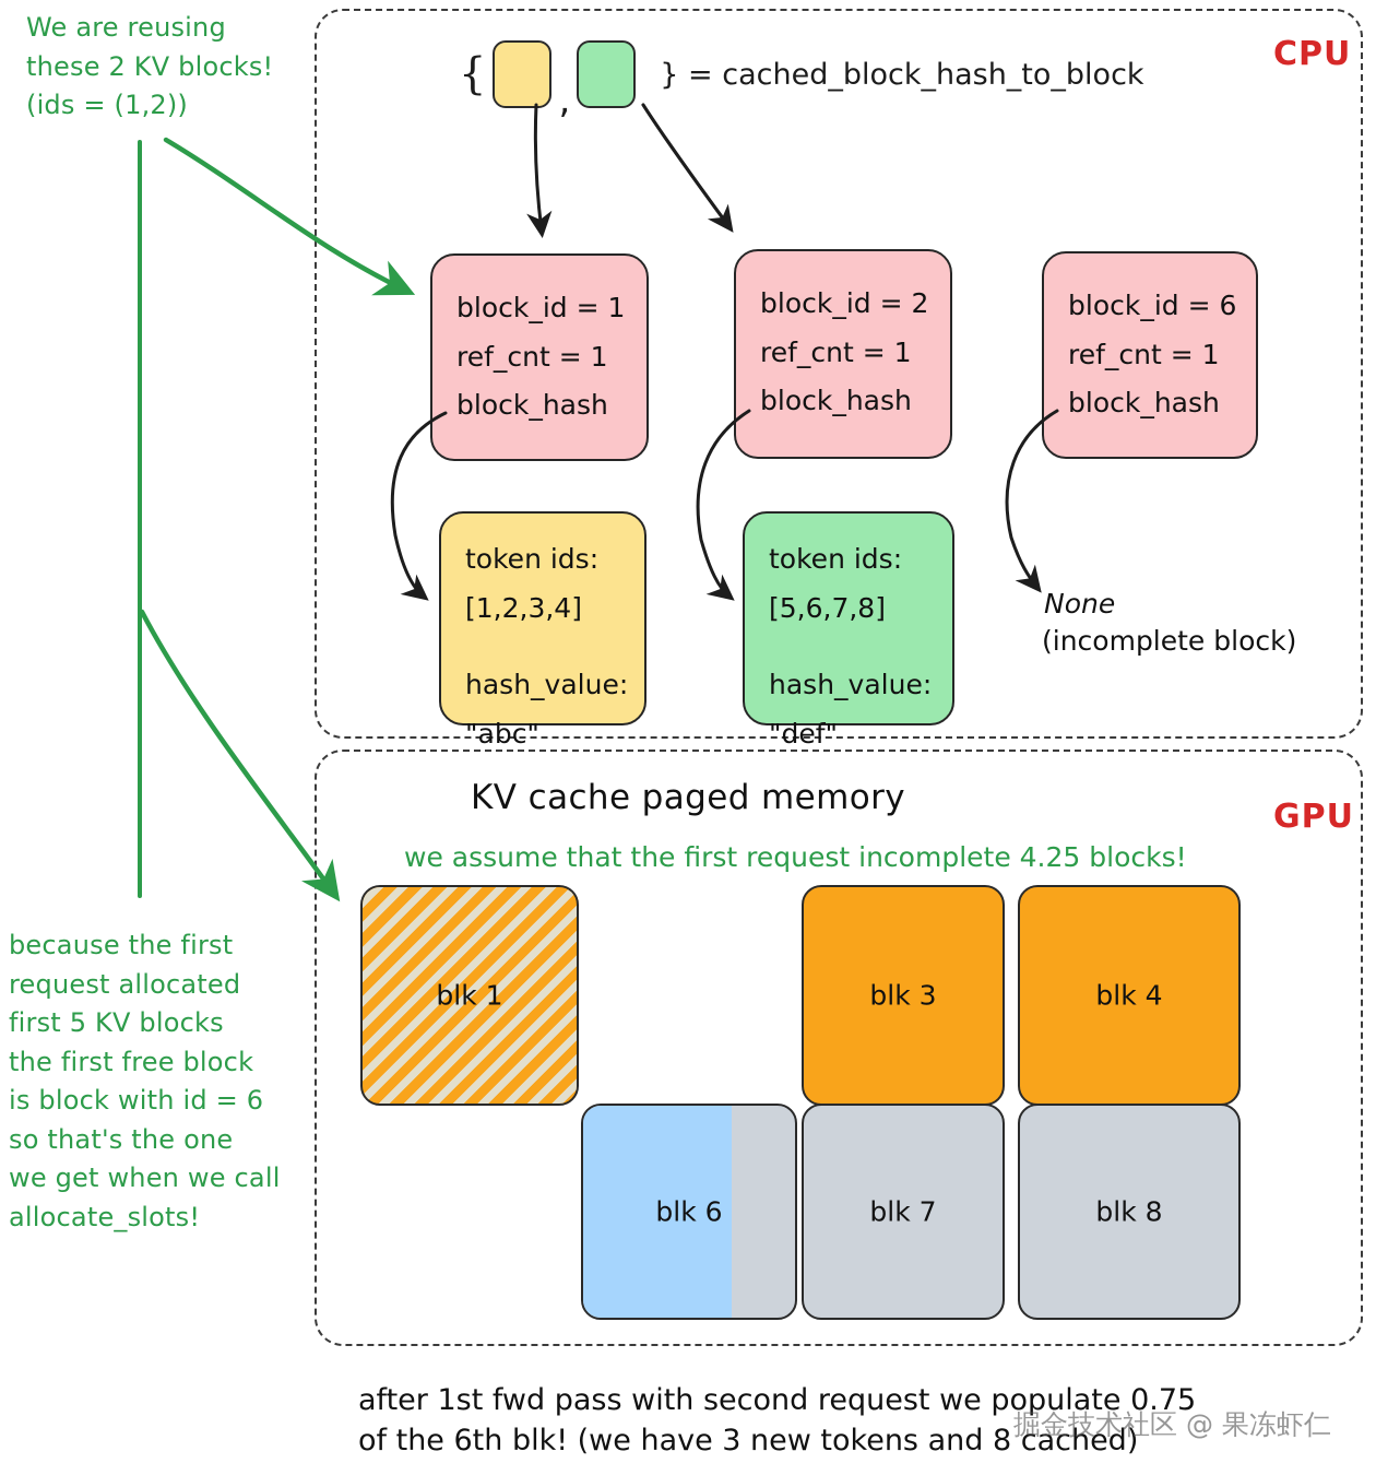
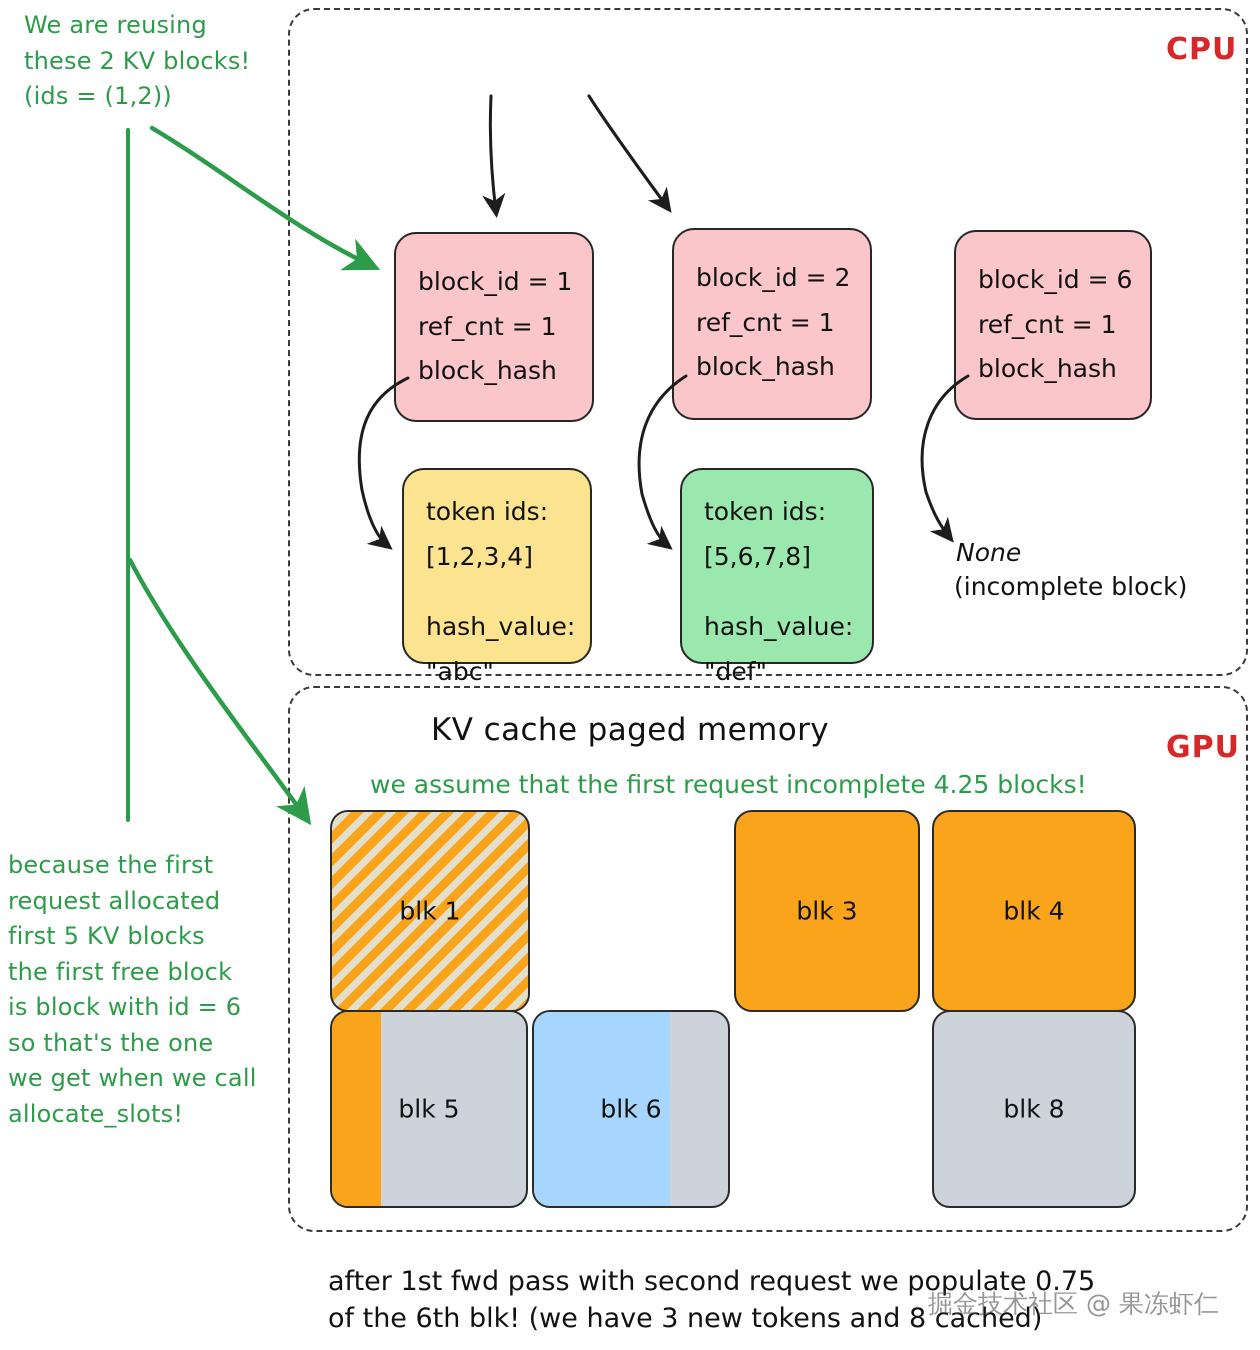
  CPU
  GPU
  We are reusing
  these 2 KV blocks!
  (ids = (1,2))
  because the first
  request allocated
  first 5 KV blocks
  the first free block
  is block with id = 6
  so that's the one
  we get when we call
  allocate_slots!
- {
- ,
- } = cached_block_hash_to_block
  block_id = 1
  ref_cnt = 1
  block_hash
  block_id = 2
  ref_cnt = 1
  block_hash
  block_id = 6
  ref_cnt = 1
  block_hash
  token ids:
  [1,2,3,4]
  hash_value:
  "abc"
  token ids:
  [5,6,7,8]
  hash_value:
  "def"
  None
  (incomplete block)
  KV cache paged memory
  we assume that the first request incomplete 4.25 blocks!
  blk 1
  blk 3
  blk 4
+ blk 5
  blk 6
- blk 7
  blk 8
  after 1st fwd pass with second request we populate 0.75
  of the 6th blk! (we have 3 new tokens and 8 cached)
  掘金技术社区 @ 果冻虾仁
